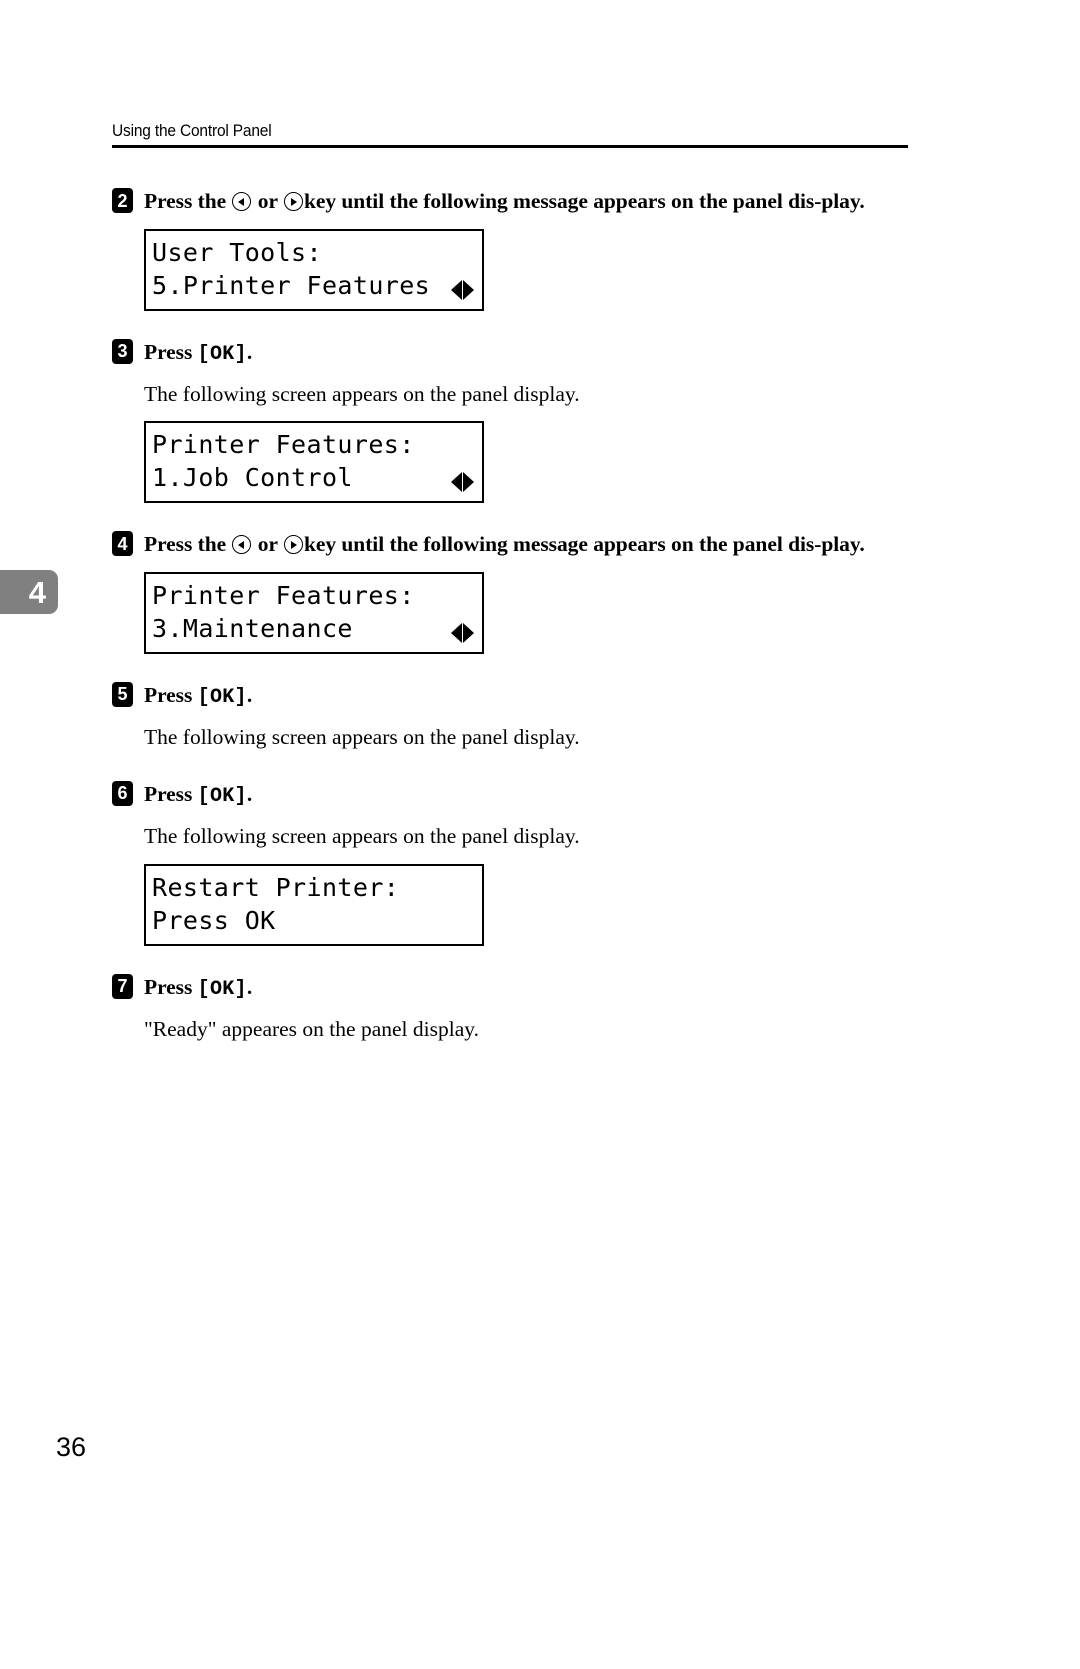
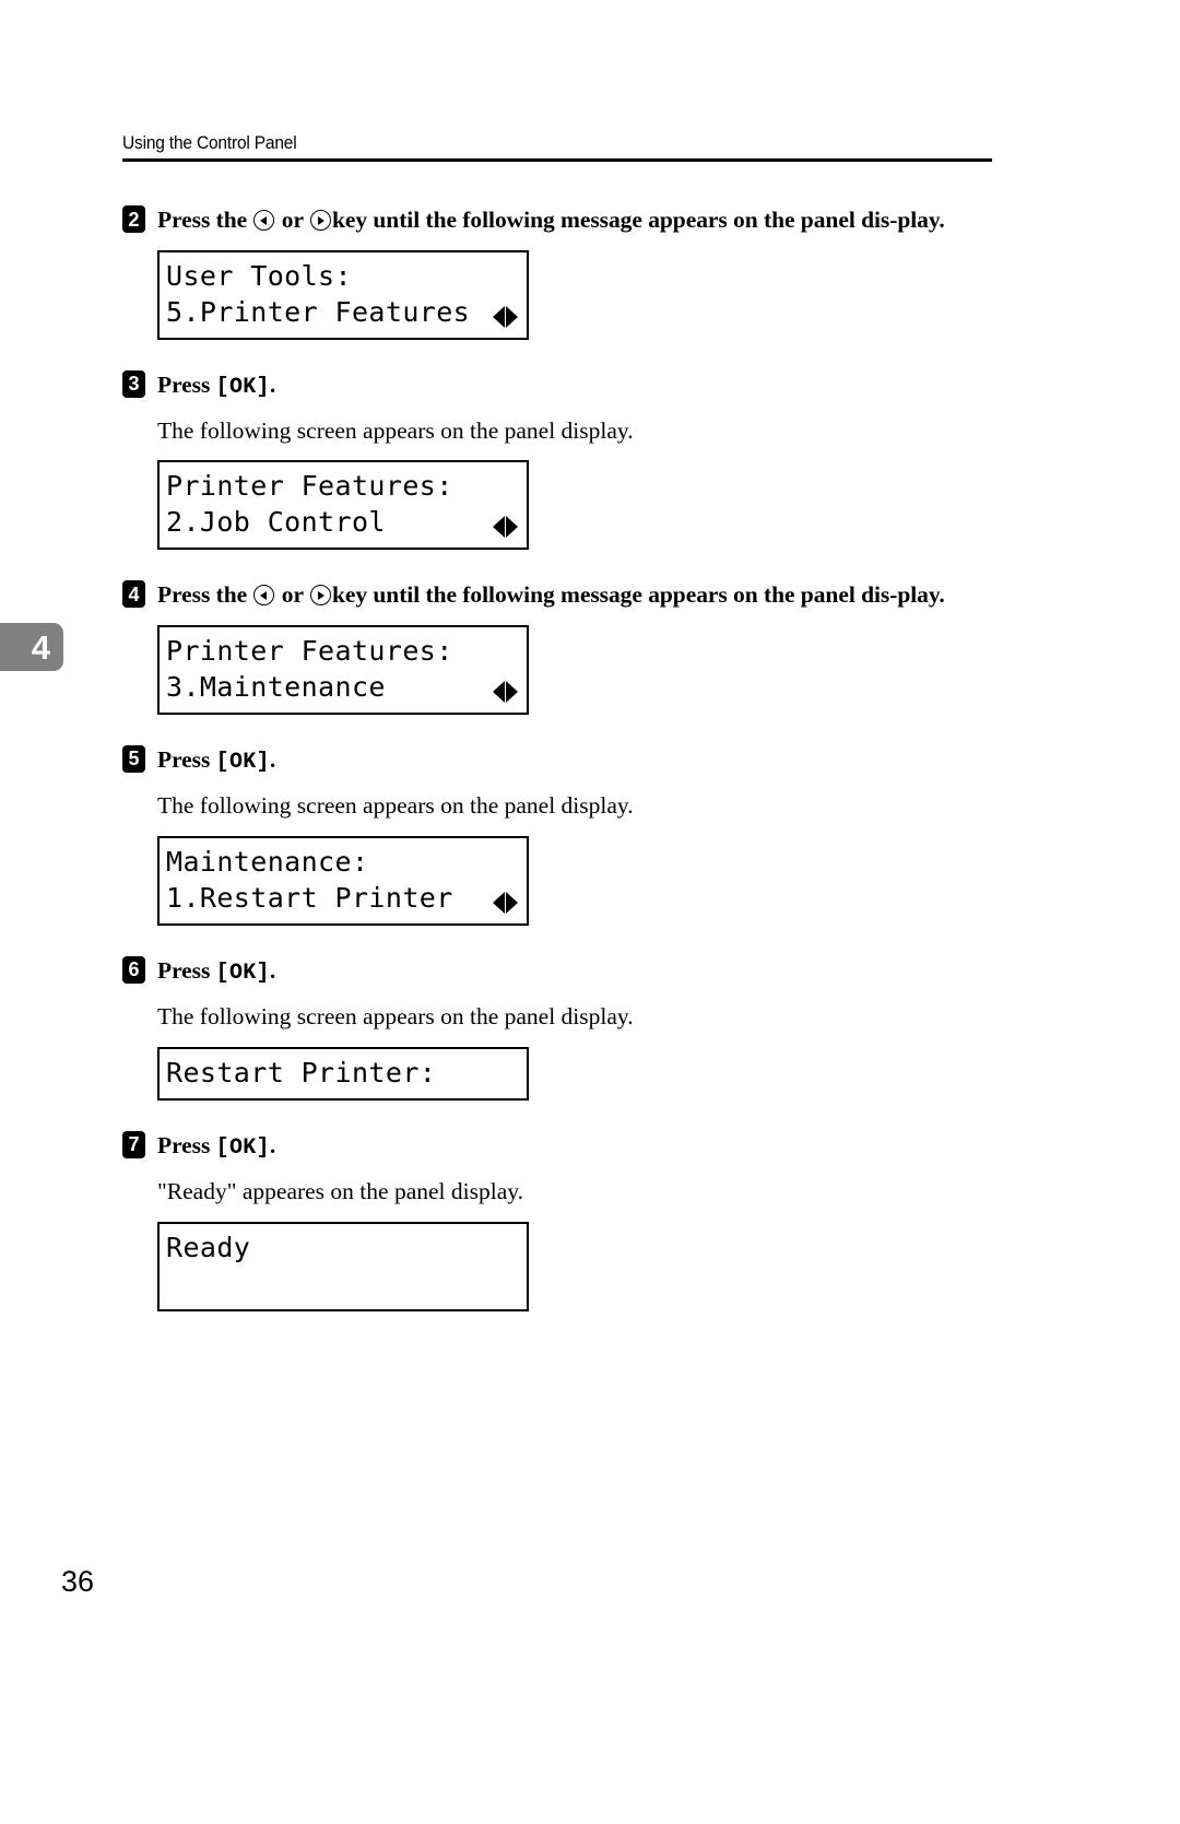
  Using the Control Panel
  4
  2
  Press the or key until the following message appears on the panel dis-play.
  User Tools:
  5.Printer Features
  3
  Press [OK].
  The following screen appears on the panel display.
  Printer Features:
- 1.Job Control
+ 2.Job Control
  4
  Press the or key until the following message appears on the panel dis-play.
  Printer Features:
  3.Maintenance
  5
  Press [OK].
  The following screen appears on the panel display.
+ Maintenance:
+ 1.Restart Printer
  6
  Press [OK].
  The following screen appears on the panel display.
  Restart Printer:
- Press OK
  7
  Press [OK].
  "Ready" appeares on the panel display.
+ Ready
  36
